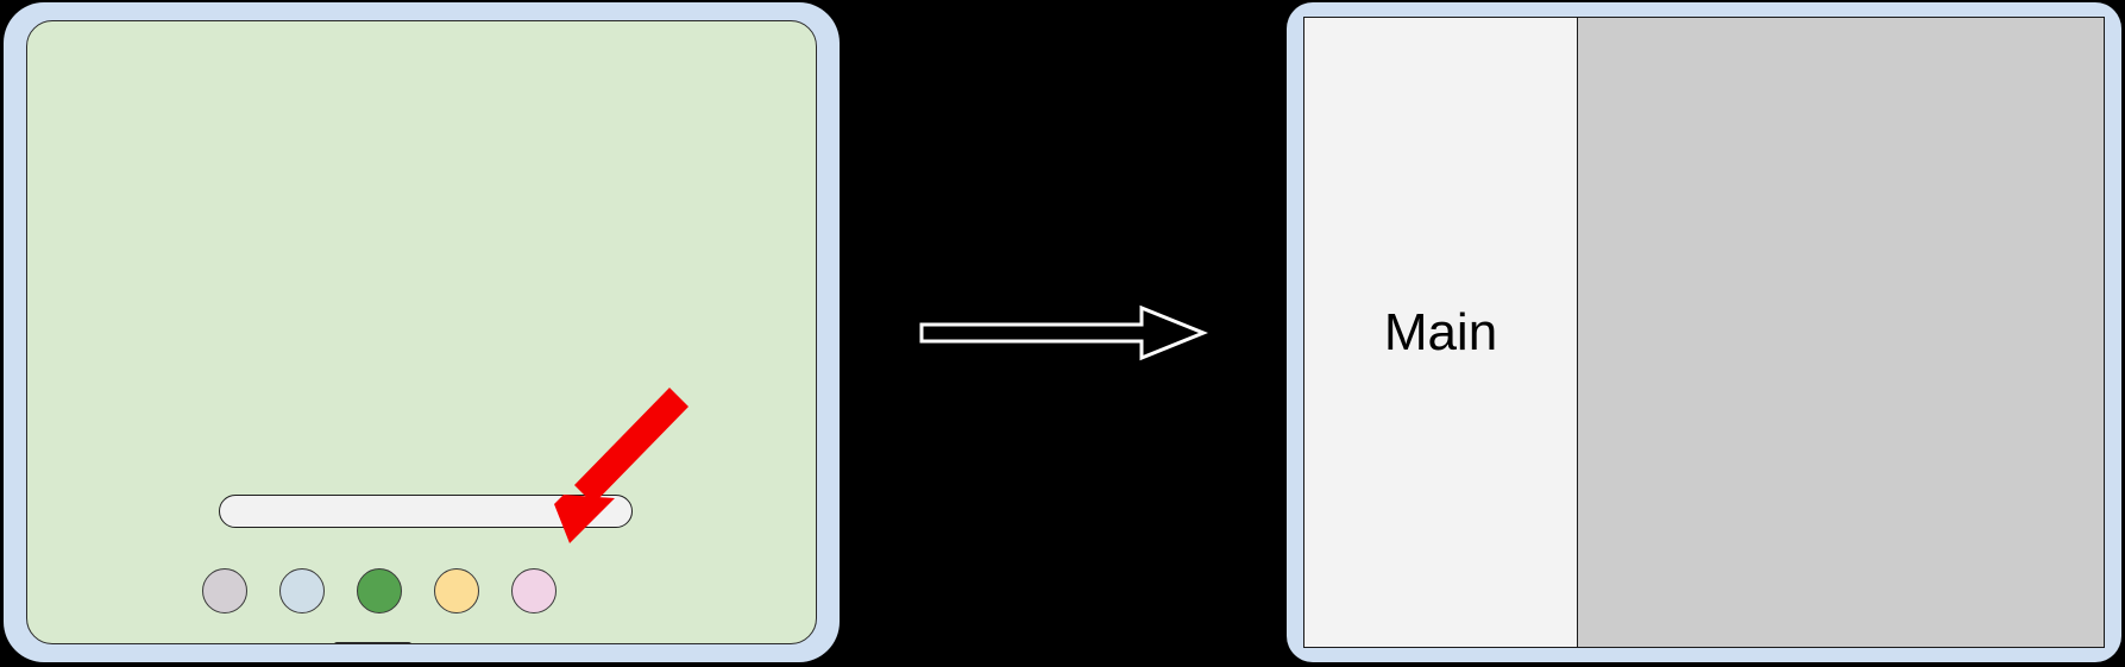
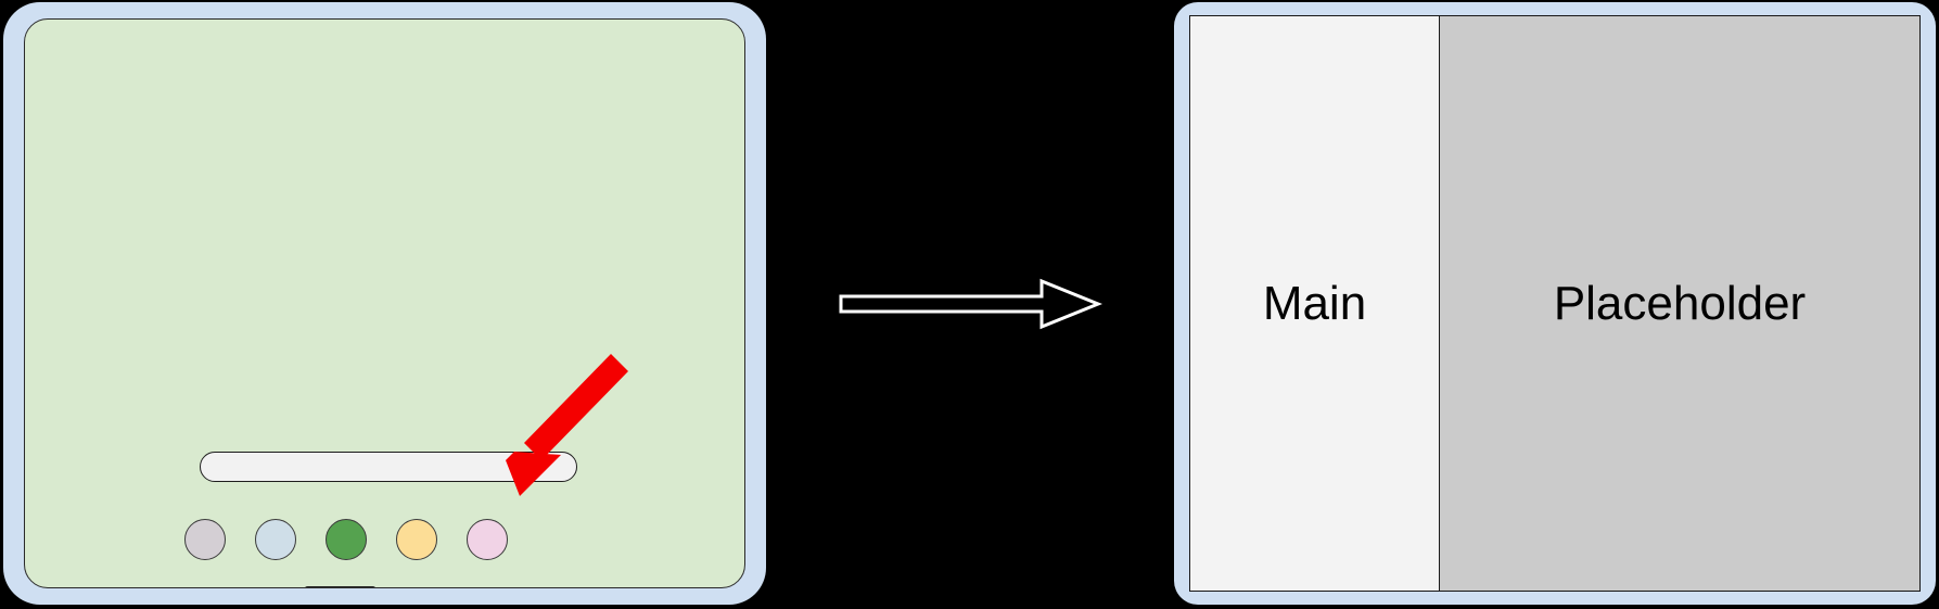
  Main
+ Placeholder
